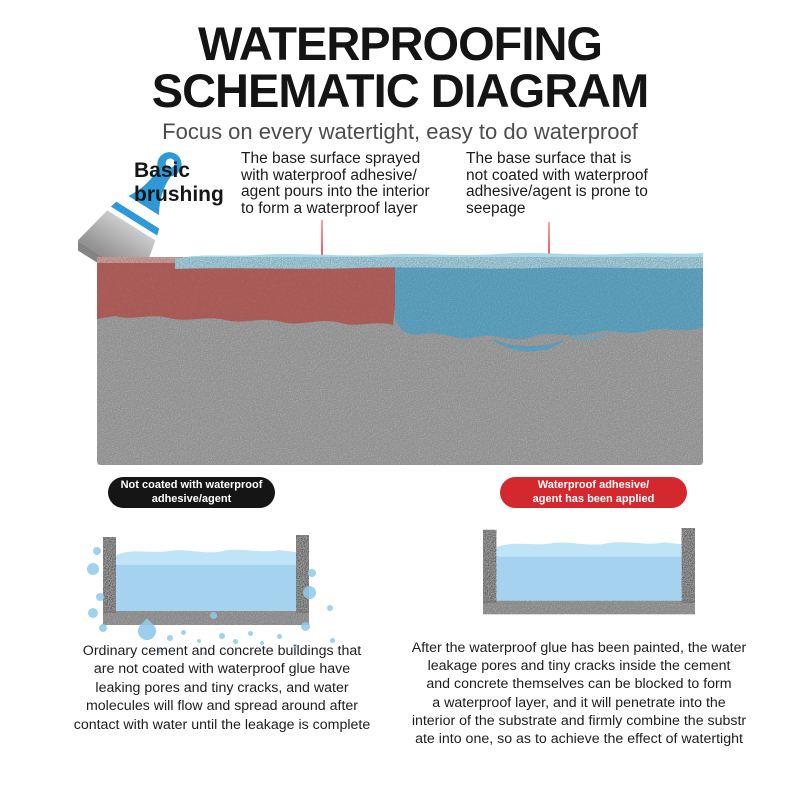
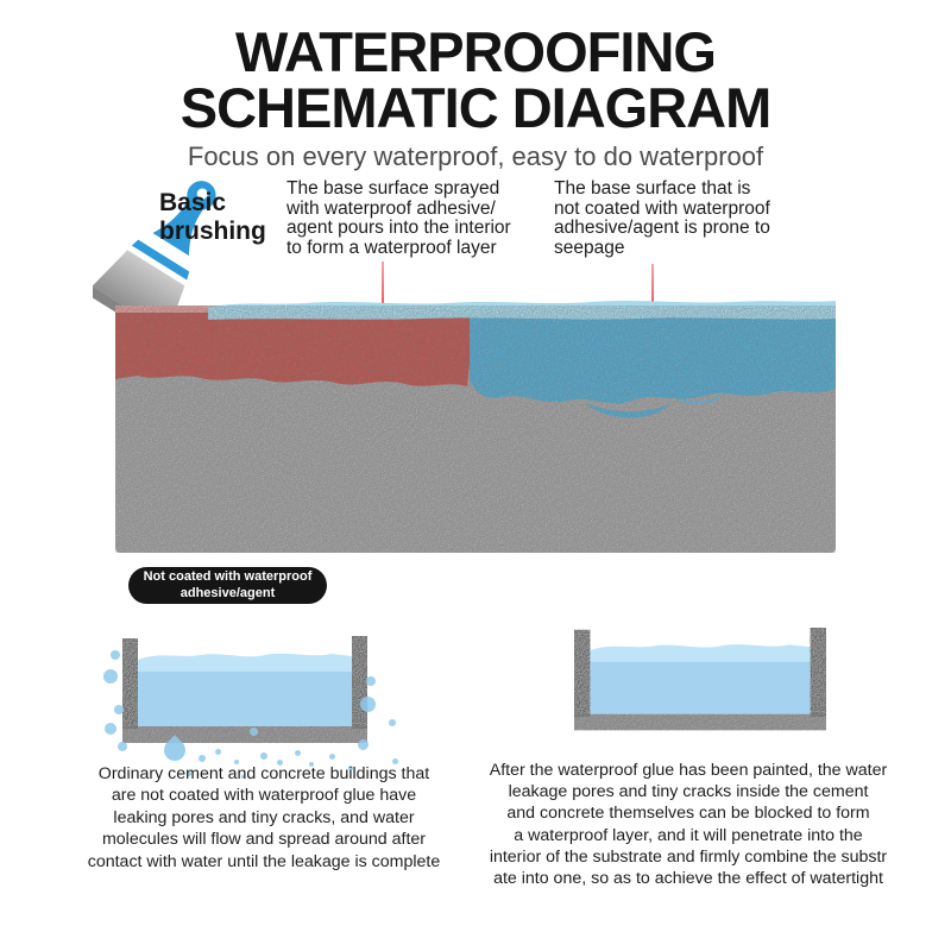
  WATERPROOFING
  SCHEMATIC DIAGRAM
- Focus on every watertight, easy to do waterproof
+ Focus on every waterproof, easy to do waterproof
  Basic
  brushing
  The base surface sprayed
  with waterproof adhesive/
  agent pours into the interior
  to form a waterproof layer
  The base surface that is
  not coated with waterproof
  adhesive/agent is prone to
  seepage
  Not coated with waterproof
  adhesive/agent
- Waterproof adhesive/
- agent has been applied
  Ordinary cement and concrete buildings that
  are not coated with waterproof glue have
  leaking pores and tiny cracks, and water
  molecules will flow and spread around after
  contact with water until the leakage is complete
  After the waterproof glue has been painted, the water
  leakage pores and tiny cracks inside the cement
  and concrete themselves can be blocked to form
  a waterproof layer, and it will penetrate into the
  interior of the substrate and firmly combine the substr
  ate into one, so as to achieve the effect of watertight
